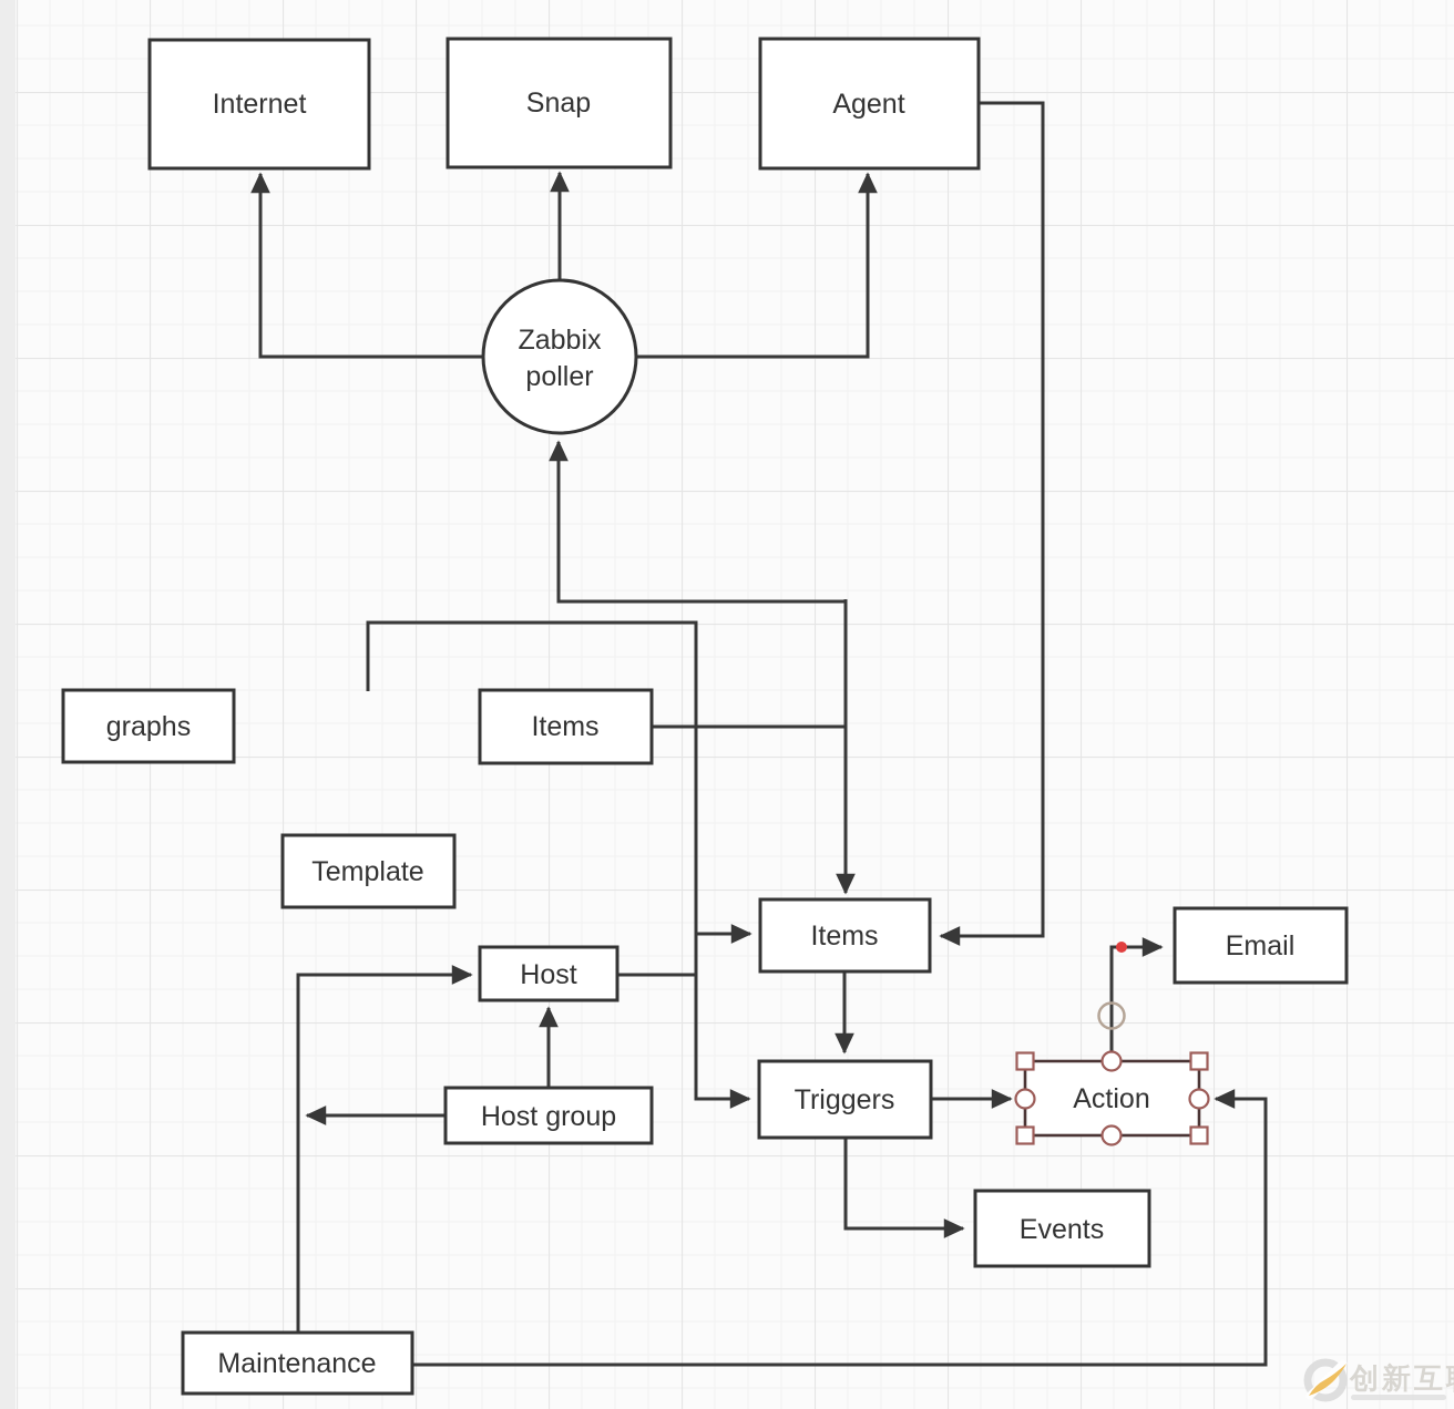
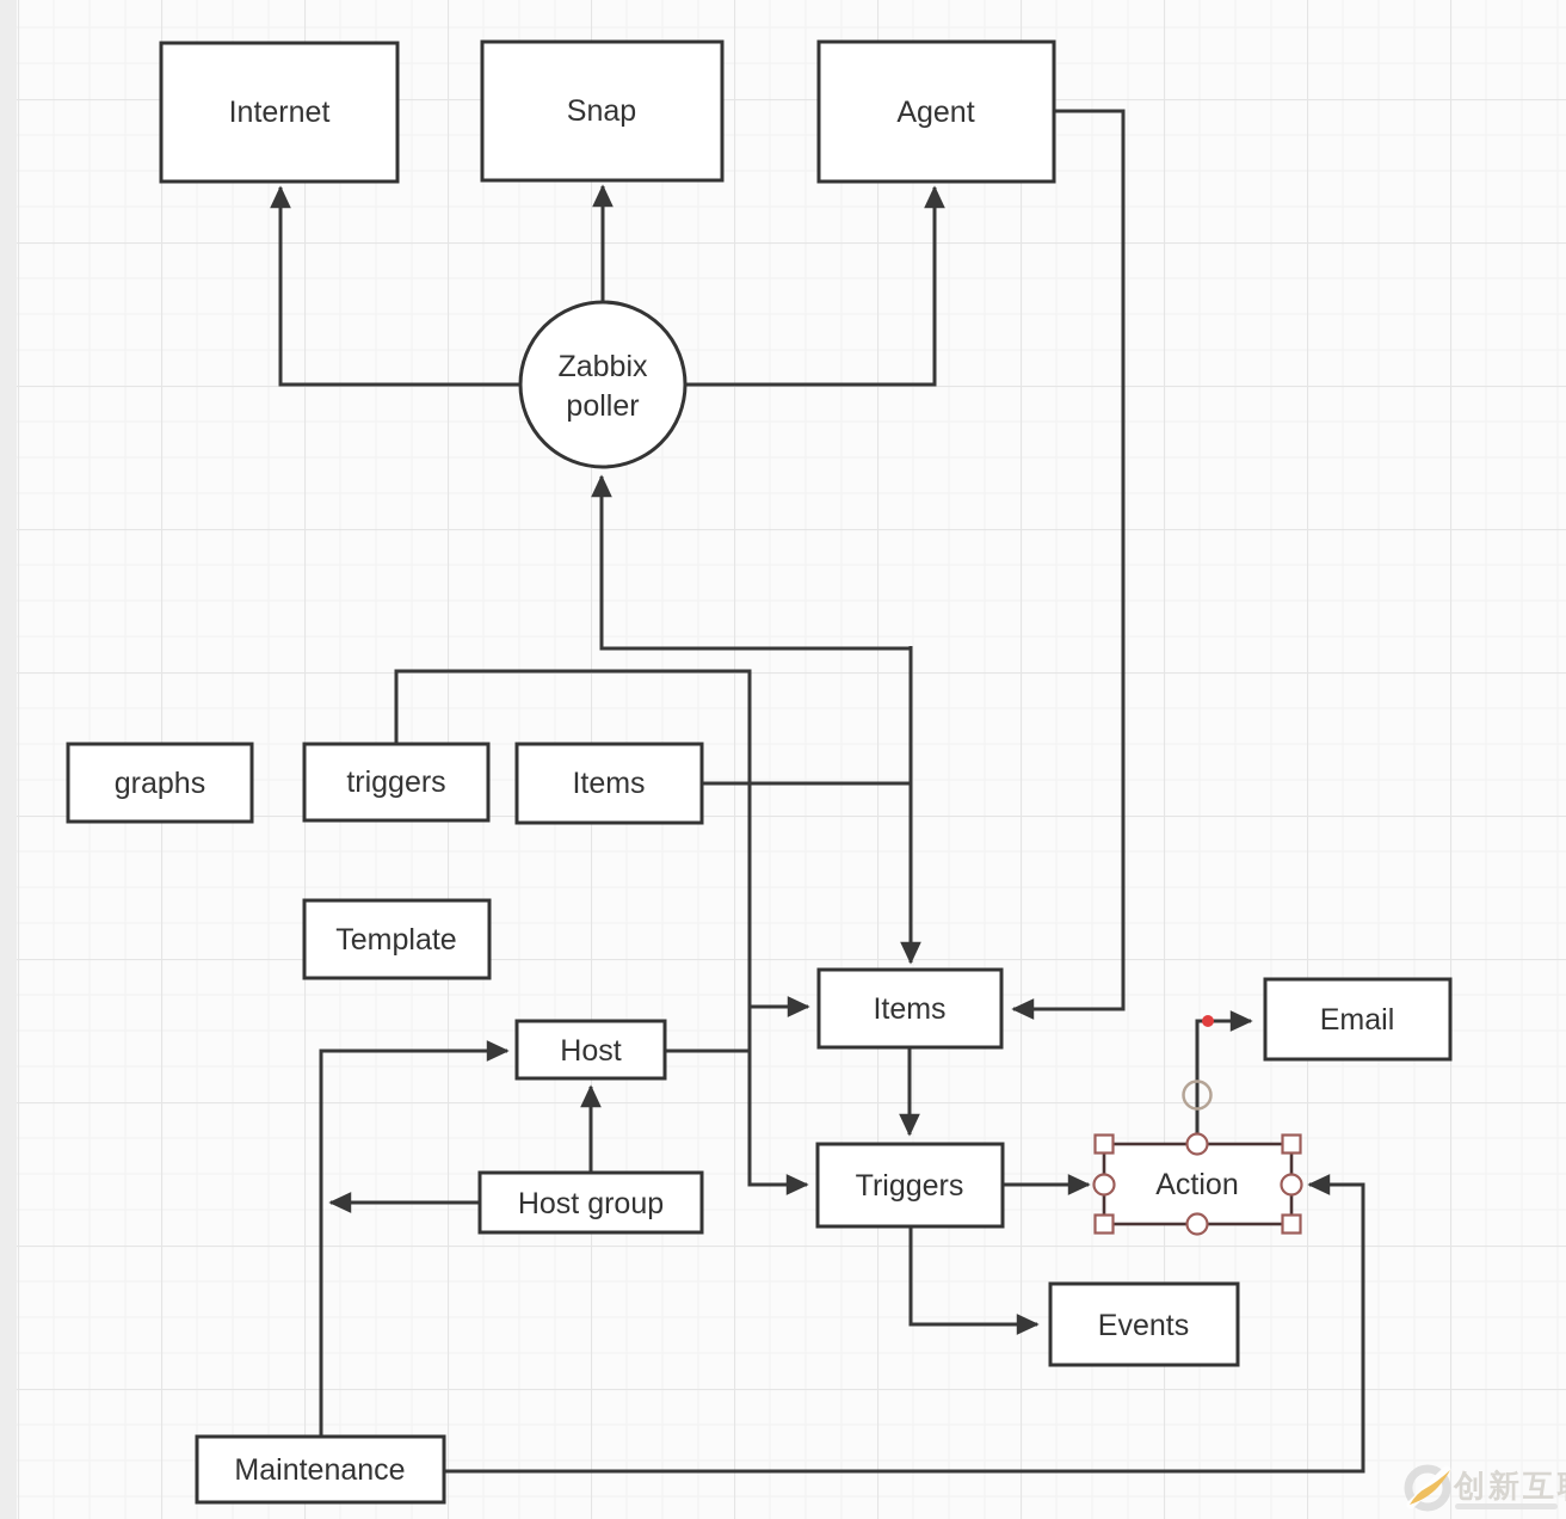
  Internet
  Snap
  Agent
  Zabbix
  poller
  graphs
+ triggers
  Items
  Template
  Host
  Host group
  Items
  Triggers
  Email
  Events
  Maintenance
  Action
  创新互
